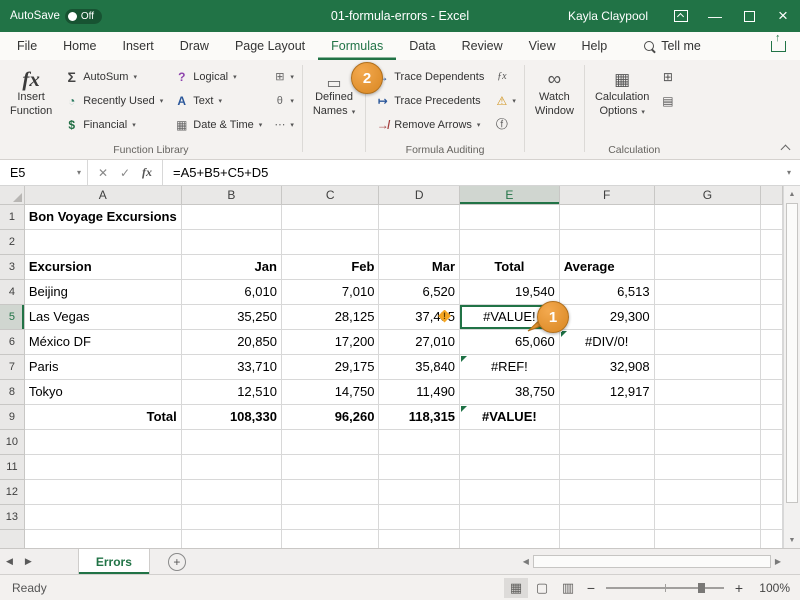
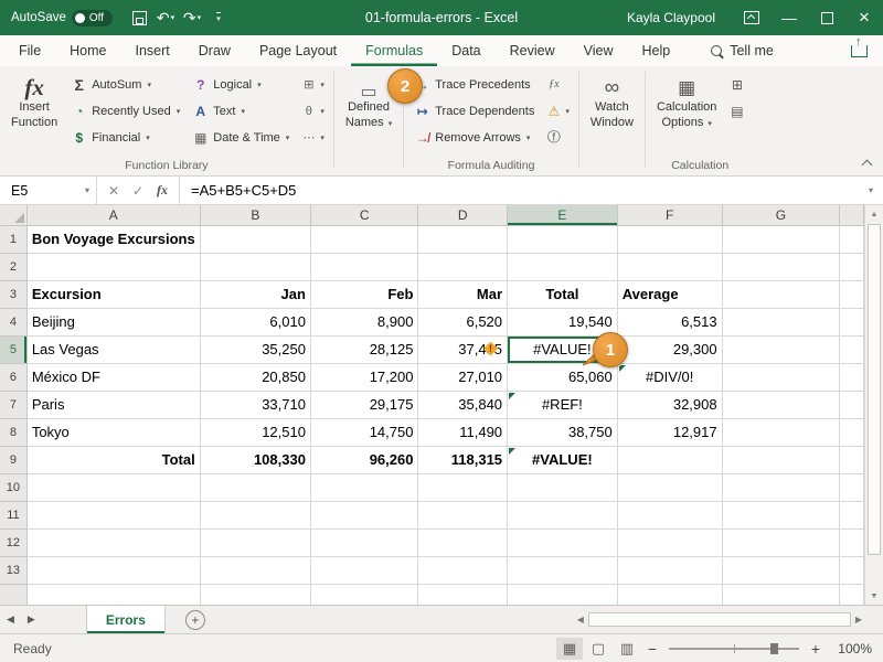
  AutoSave
  Off
+ ↶
+ ↷
  01-formula-errors - Excel
  Kayla Claypool
  —
  ×
  File
  Home
  Insert
  Draw
  Page Layout
  Formulas
  Data
  Review
  View
  Help
  Tell me
  fx
  Insert
  Function
  Σ
  AutoSum
  ◔
  Recently Used
  $
  Financial
  ?
  Logical
  A
  Text
  ▦
  Date & Time
  ⊞
  θ
  ⋯
  Function Library
  ▭
  Defined
  Names
- Trace Dependents
+ Trace Precedents
  ↦
- Trace Precedents
+ Trace Dependents
  ↛
  Remove Arrows
  ƒx
  ⚠
  ⓕ
  Formula Auditing
  ∞
  Watch
  Window
  ▦
  Calculation
  Options
  ⊞
  ▤
  Calculation
  E5
  ▾
  ✕
  ✓
  fx
  =A5+B5+C5+D5
  ▾
  	A	B	C	D	E	F	G
  1	Bon Voyage Excursions
  2
  3	Excursion	Jan	Feb	Mar	Total	Average
- 4	Beijing	6,010	7,010	6,520	19,540	6,513
+ 4	Beijing	6,010	8,900	6,520	19,540	6,513
  5	Las Vegas	35,250	28,125	37,455!	#VALUE!	29,300
  6	México DF	20,850	17,200	27,010	65,060	#DIV/0!
  7	Paris	33,710	29,175	35,840	#REF!	32,908
  8	Tokyo	12,510	14,750	11,490	38,750	12,917
  9	Total	108,330	96,260	118,315	#VALUE!
  10
  11
  12
  13
  ◀
  ▶
  Errors
  +
  ◀
  ▶
  Ready
  ▦
  ▢
  ▥
  −
  +
  100%
  1
  2
